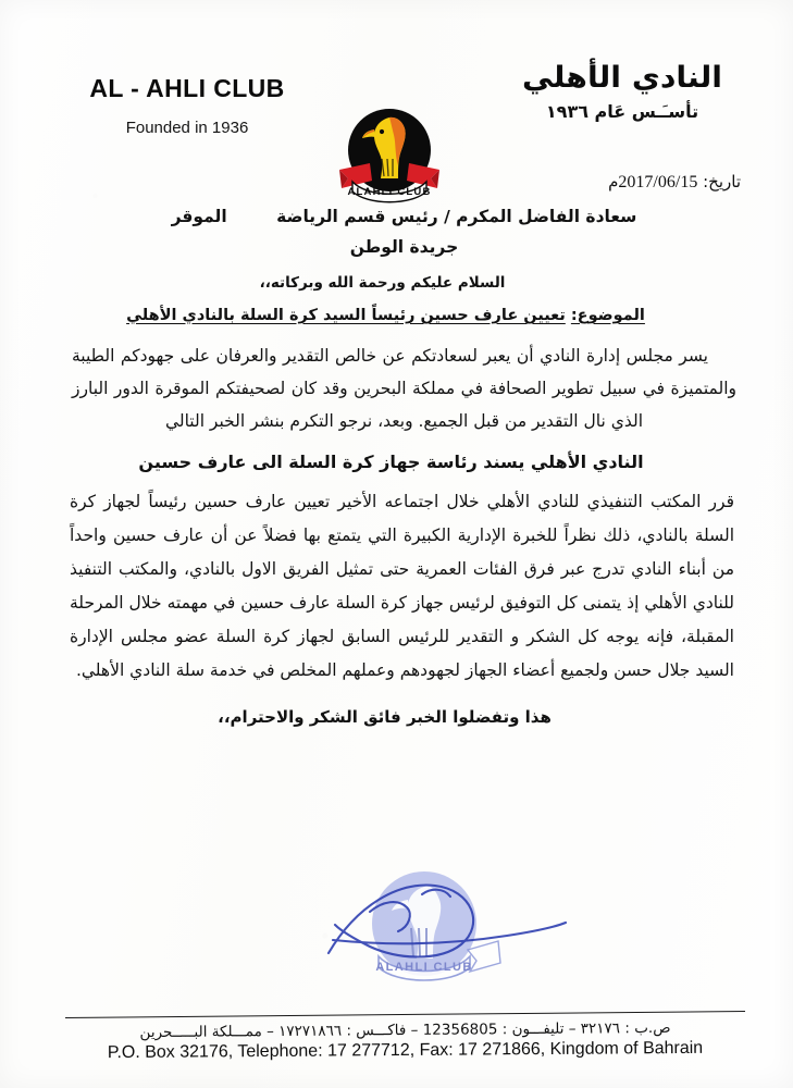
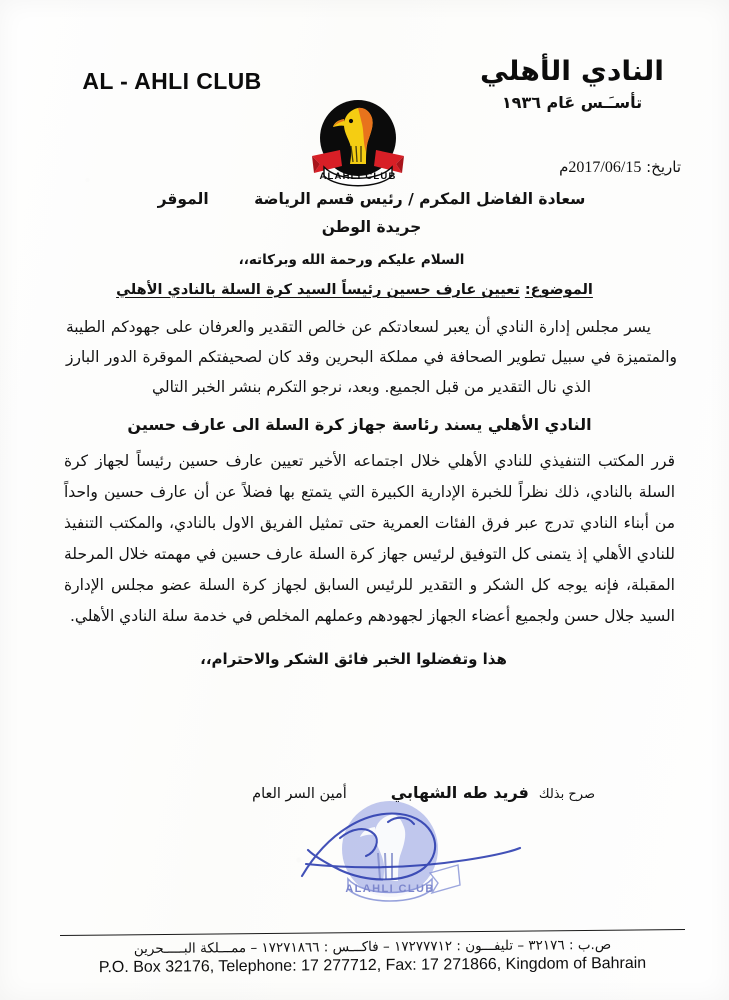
  AL - AHLI CLUB
- Founded in 1936
  ALAHLI CLUB
  النادي الأهلي
  تأسـَـس عَام ١٩٣٦
  تاريخ: 2017/06/15م
  سعادة الفاضل المكرم / رئيس قسم الرياضة الموقر
  جريدة الوطن
  السلام عليكم ورحمة الله وبركاته،،
  الموضوع: تعيين عارف حسين رئيساً السيد كرة السلة بالنادي الأهلي
  يسر مجلس إدارة النادي أن يعبر لسعادتكم عن خالص التقدير والعرفان على جهودكم الطيبة والمتميزة في سبيل تطوير الصحافة في مملكة البحرين وقد كان لصحيفتكم الموقرة الدور البارز الذي نال التقدير من قبل الجميع. وبعد، نرجو التكرم بنشر الخبر التالي
  النادي الأهلي يسند رئاسة جهاز كرة السلة الى عارف حسين
  قرر المكتب التنفيذي للنادي الأهلي خلال اجتماعه الأخير تعيين عارف حسين رئيساً لجهاز كرة السلة بالنادي، ذلك نظراً للخبرة الإدارية الكبيرة التي يتمتع بها فضلاً عن أن عارف حسين واحداً من أبناء النادي تدرج عبر فرق الفئات العمرية حتى تمثيل الفريق الاول بالنادي، والمكتب التنفيذ للنادي الأهلي إذ يتمنى كل التوفيق لرئيس جهاز كرة السلة عارف حسين في مهمته خلال المرحلة المقبلة، فإنه يوجه كل الشكر و التقدير للرئيس السابق لجهاز كرة السلة عضو مجلس الإدارة السيد جلال حسن ولجميع أعضاء الجهاز لجهودهم وعملهم المخلص في خدمة سلة النادي الأهلي.
  هذا وتفضلوا الخبر فائق الشكر والاحترام،،
+ صرح بذلك
+ فريد طه الشهابي
+ أمين السر العام
  ALAHLI CLUB
- ص.ب : ٣٢١٧٦ – تليفـــون : 12356805 – فاكـــس : ١٧٢٧١٨٦٦ – ممـــلكة البـــــحرين
+ ص.ب : ٣٢١٧٦ – تليفـــون : ١٧٢٧٧٧١٢ – فاكـــس : ١٧٢٧١٨٦٦ – ممـــلكة البـــــحرين
  P.O. Box 32176, Telephone: 17 277712, Fax: 17 271866, Kingdom of Bahrain
